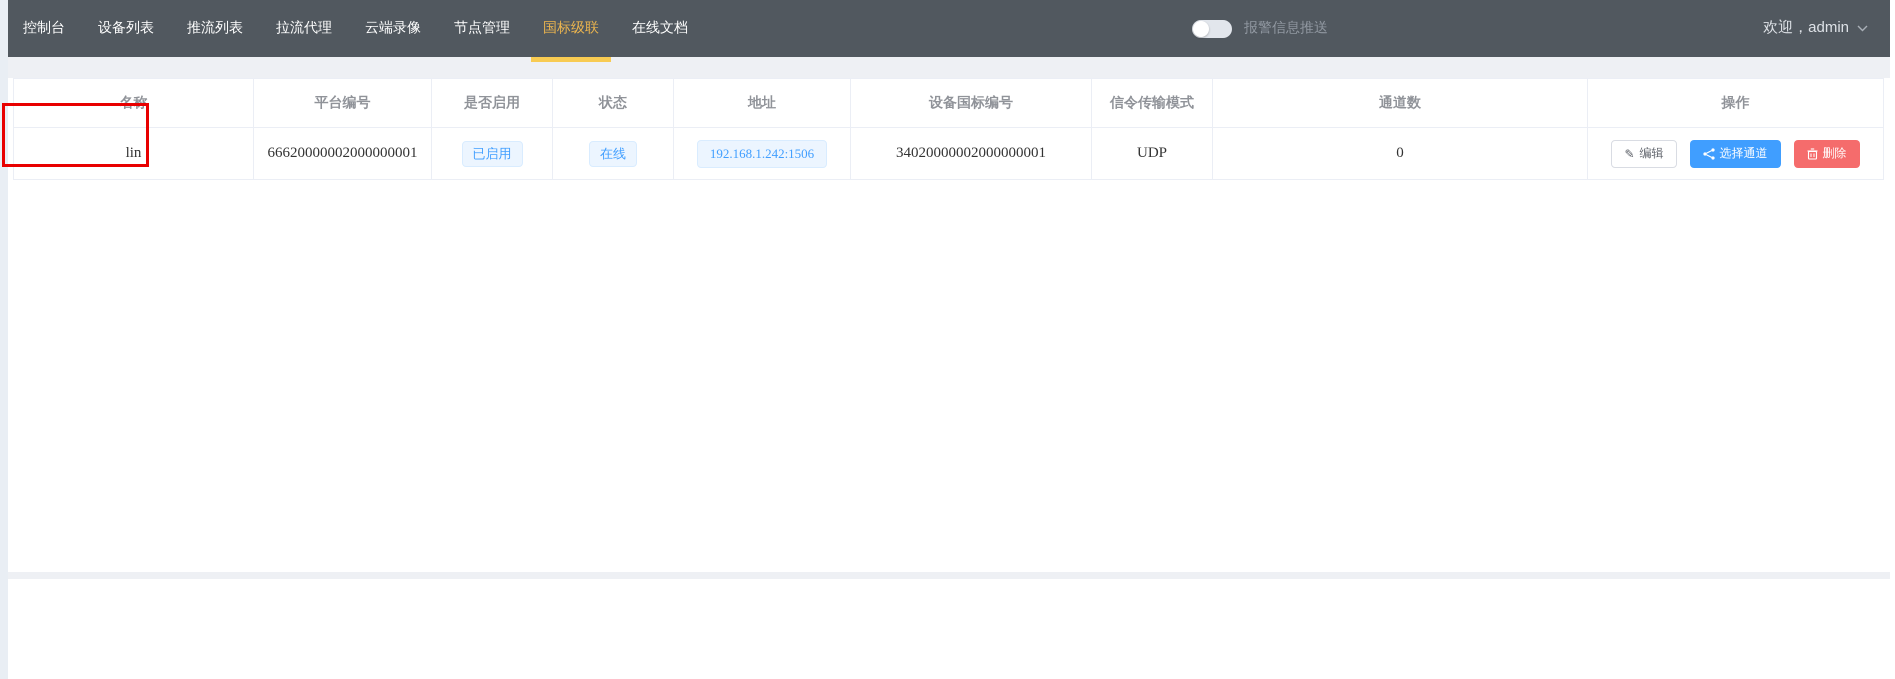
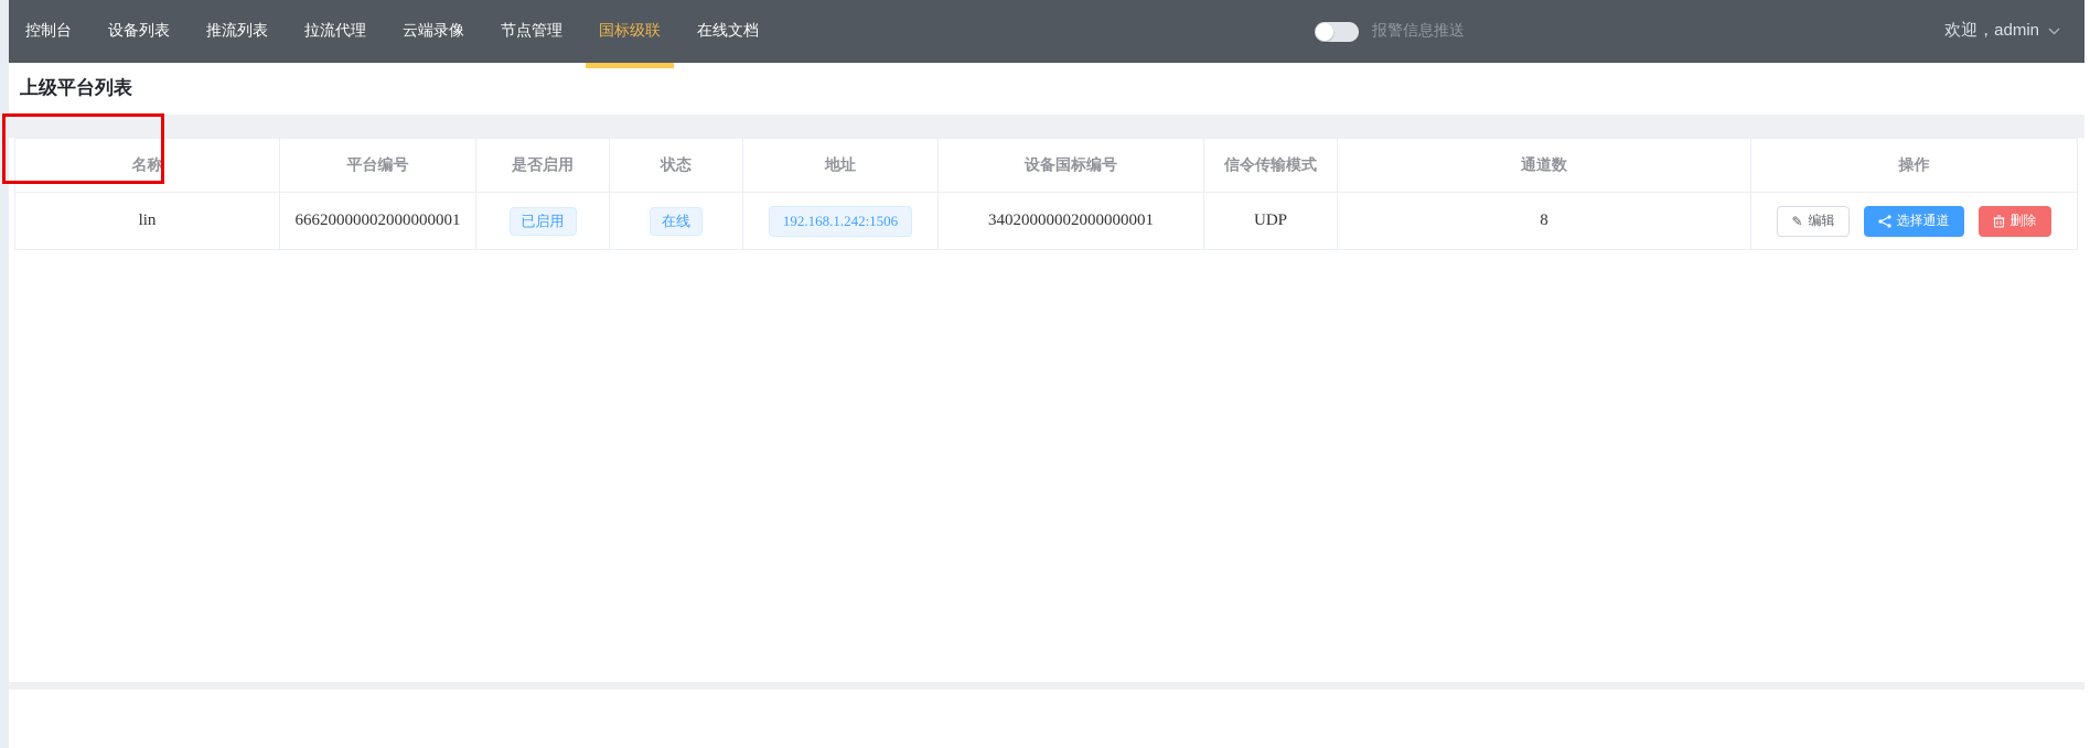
  控制台
  设备列表
  推流列表
  拉流代理
  云端录像
  节点管理
  国标级联
  在线文档
  报警信息推送
  欢迎，admin
+ 上级平台列表
  名称	平台编号	是否启用	状态	地址	设备国标编号	信令传输模式	通道数	操作
- lin	66620000002000000001	已启用	在线	192.168.1.242:1506	34020000002000000001	UDP	0	✎ 编辑 选择通道 删除
+ lin	66620000002000000001	已启用	在线	192.168.1.242:1506	34020000002000000001	UDP	8	✎ 编辑 选择通道 删除
